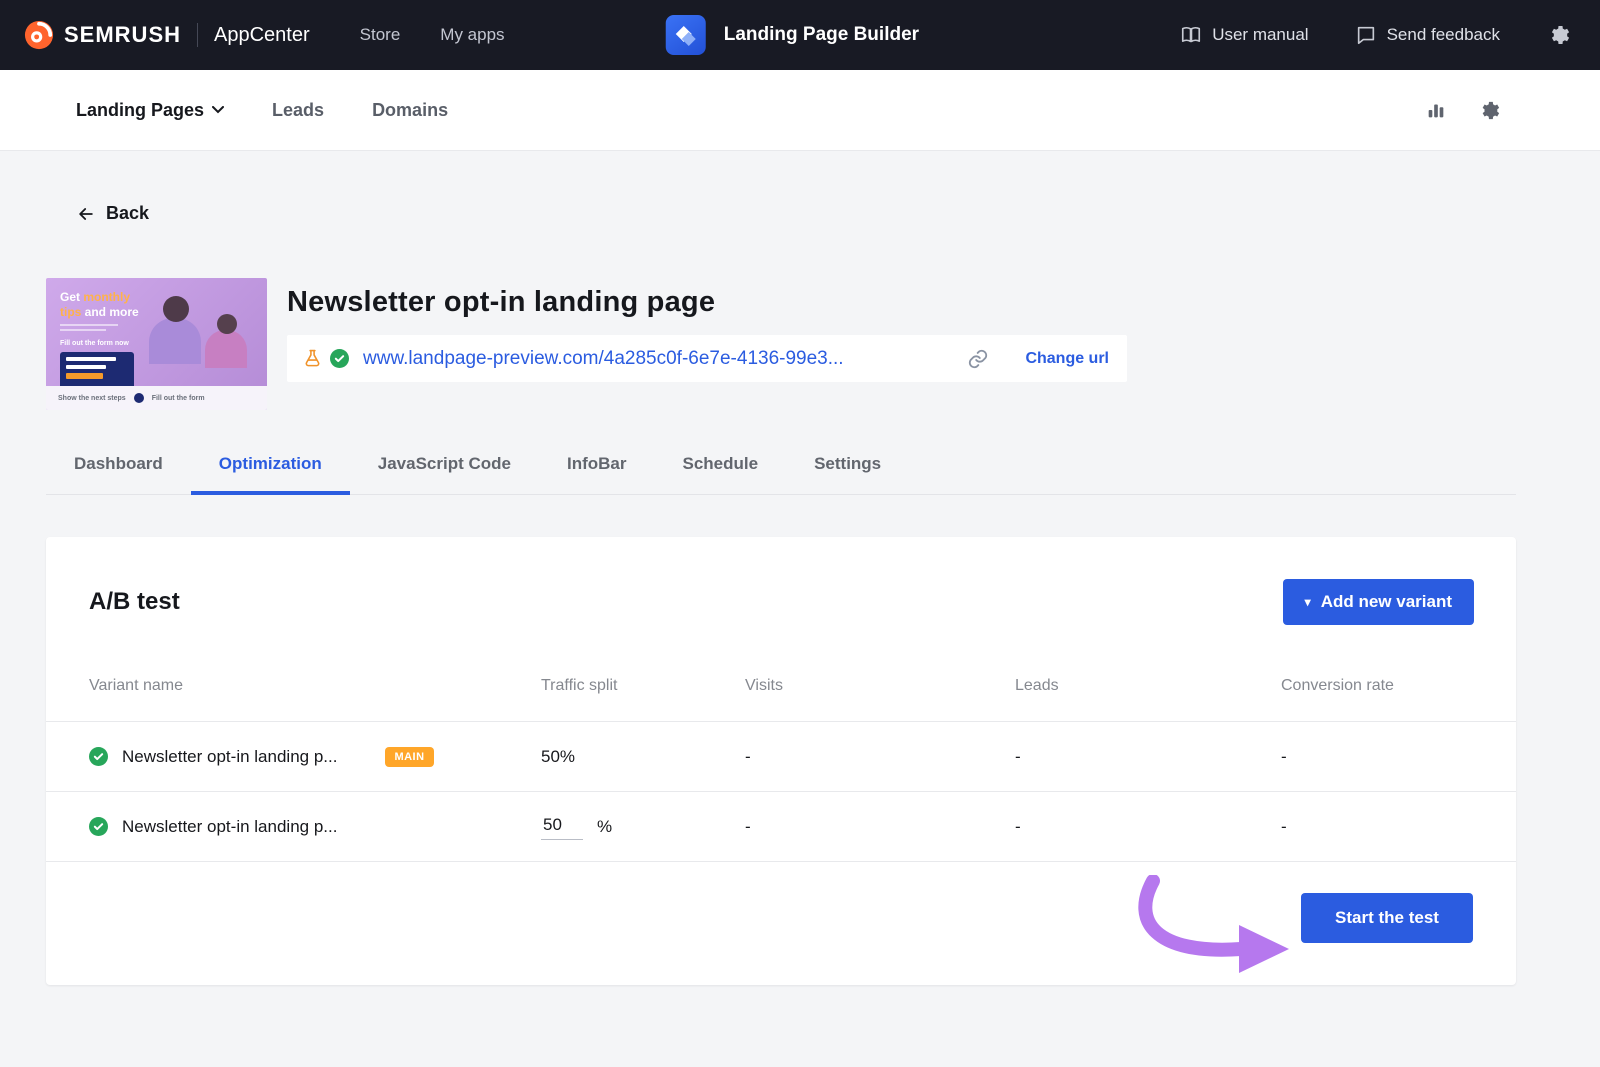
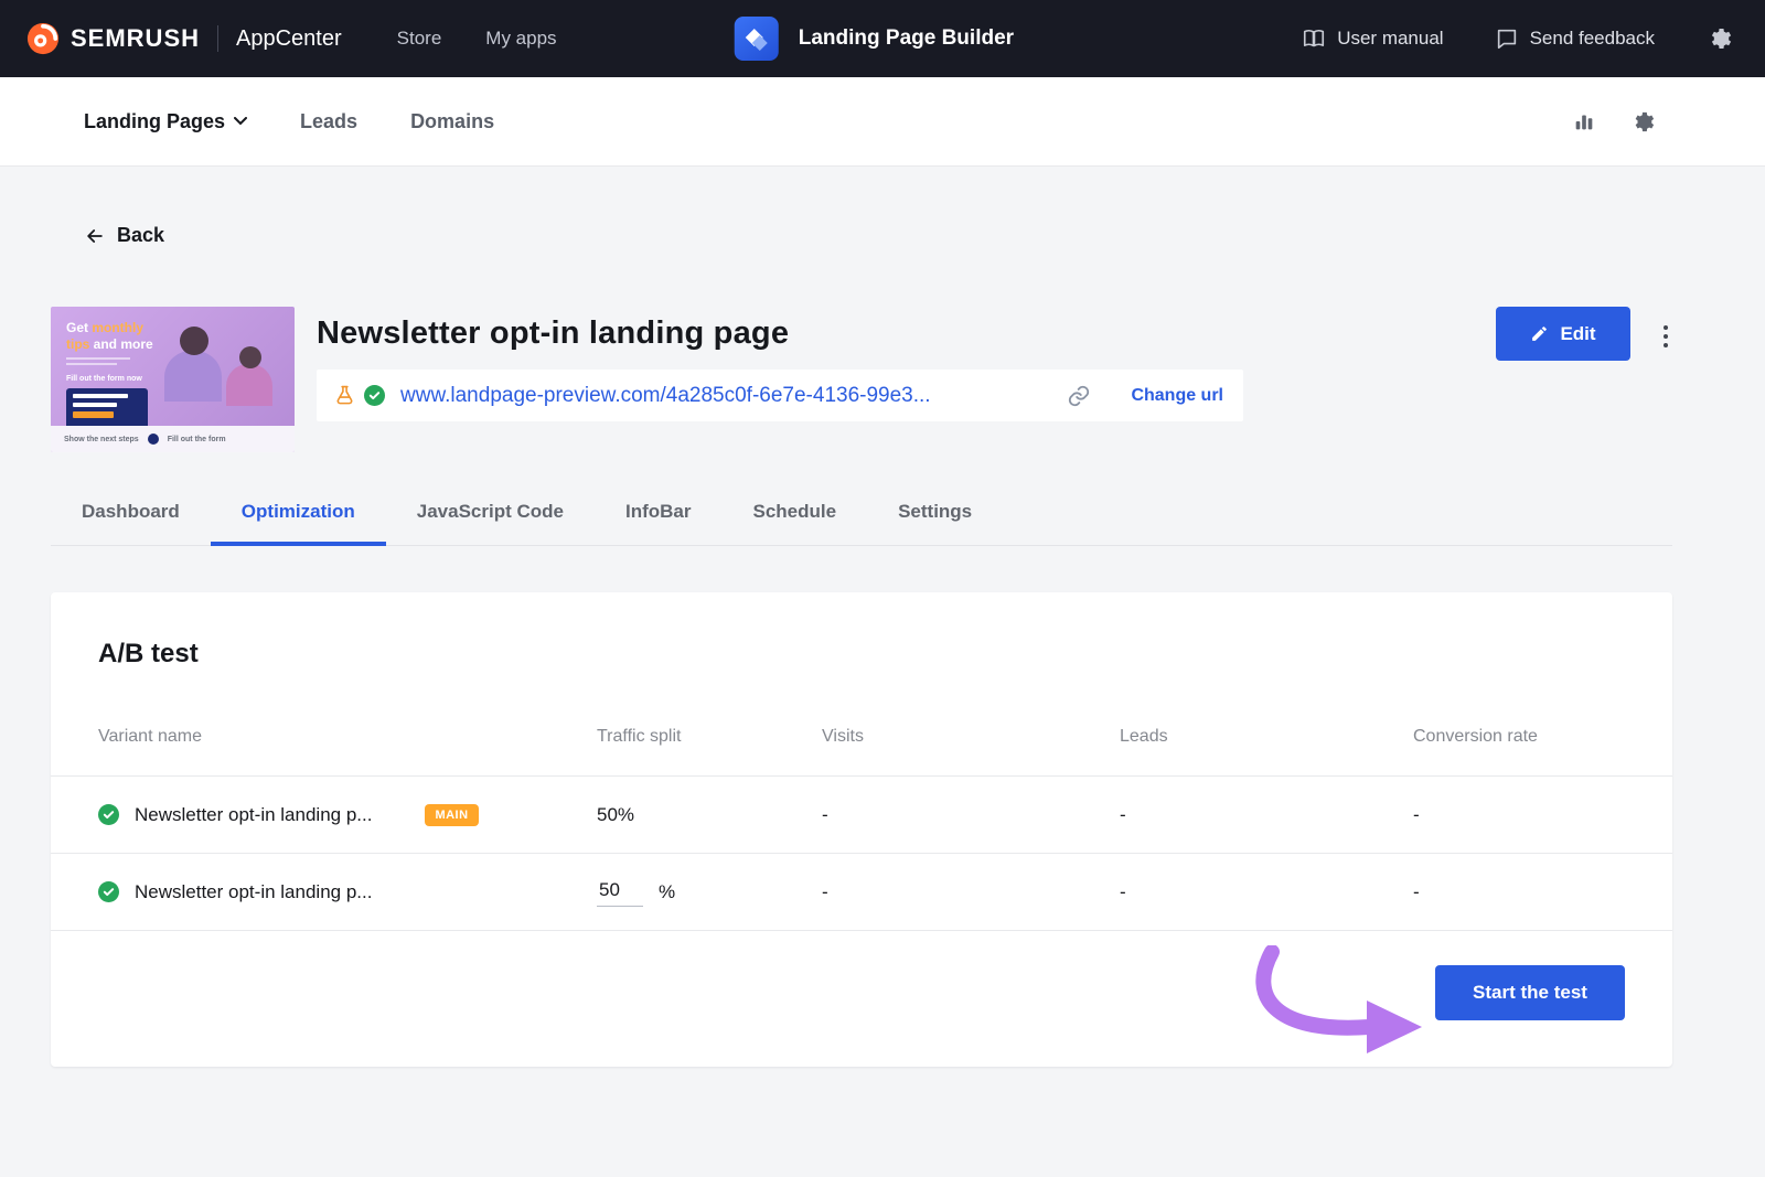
  SEMRUSH
  AppCenter
  Store
  My apps
  Landing Page Builder
  User manual
  Send feedback
  Landing Pages
  Leads
  Domains
  Back
  Get monthly
  tips and more
  Newsletter opt-in landing page
  www.landpage-preview.com/4a285c0f-6e7e-4136-99e3...
  Change url
+ Edit
  Dashboard
  Optimization
  JavaScript Code
  InfoBar
  Schedule
  Settings
  A/B test
- ▾
- Add new variant
  Variant name
  Traffic split
  Visits
  Leads
  Conversion rate
  Newsletter opt-in landing p...
  MAIN
  50%
  -
  -
  -
  Newsletter opt-in landing p...
  50
  %
  -
  -
  -
  Start the test
